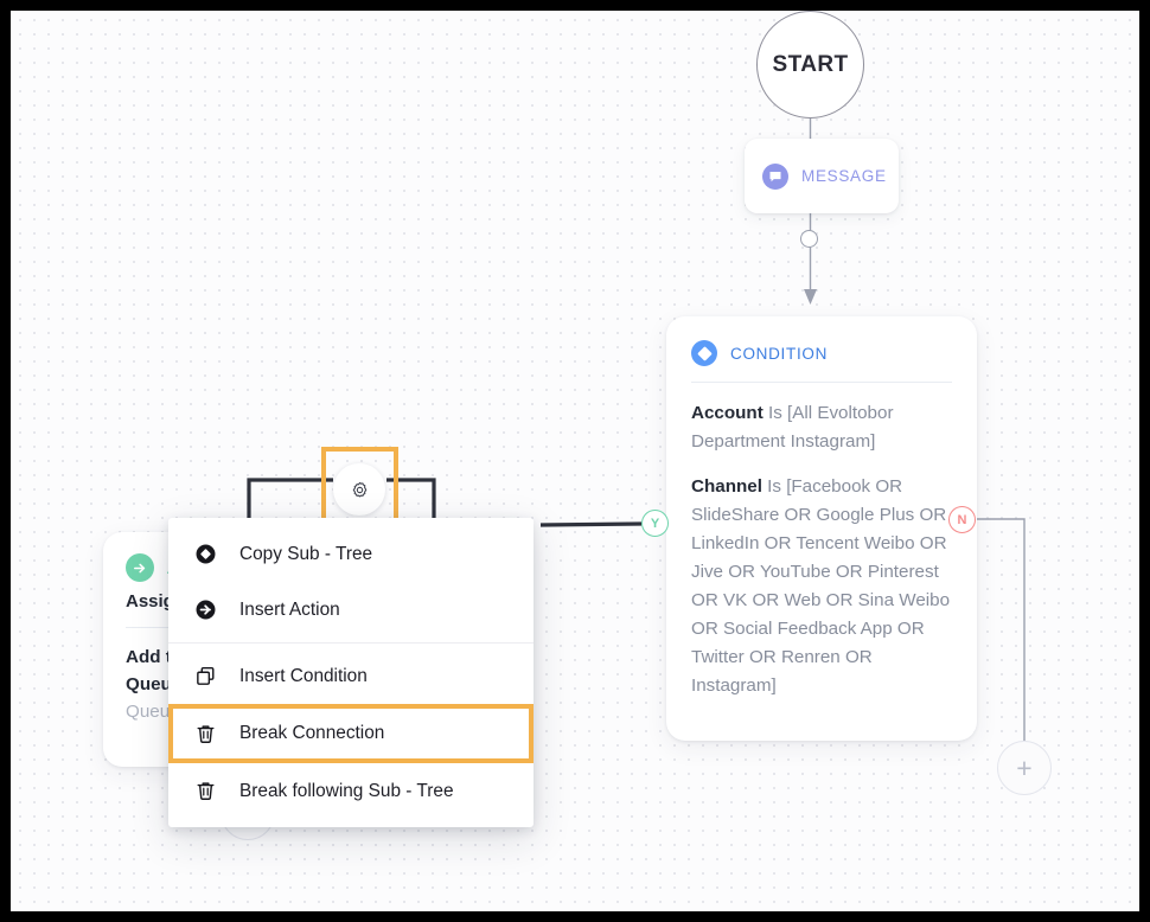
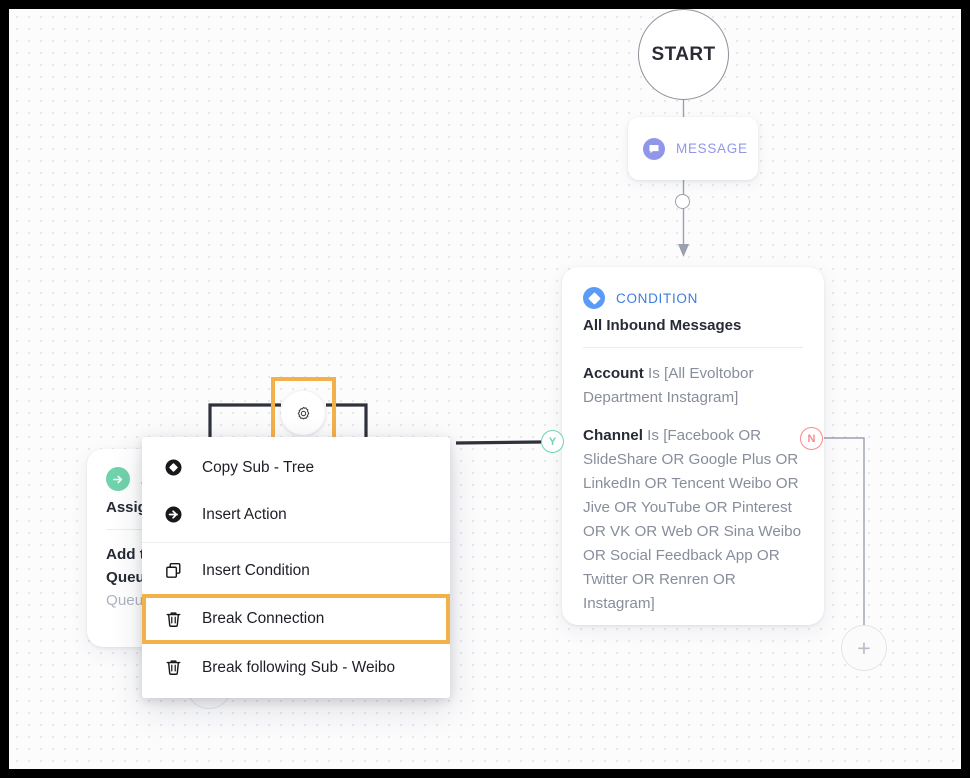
  START
  MESSAGE
  CONDITION
+ All Inbound Messages
  Account Is [All Evoltobor Department Instagram]
  Channel Is [Facebook OR SlideShare OR Google Plus OR LinkedIn OR Tencent Weibo OR Jive OR YouTube OR Pinterest OR VK OR Web OR Sina Weibo OR Social Feedback App OR Twitter OR Renren OR Instagram]
  Add
  Queu
  Queu
  Y
  N
  +
  Copy Sub - Tree
  Insert Action
  Insert Condition
  Break Connection
- Break following Sub - Tree
+ Break following Sub - Weibo
